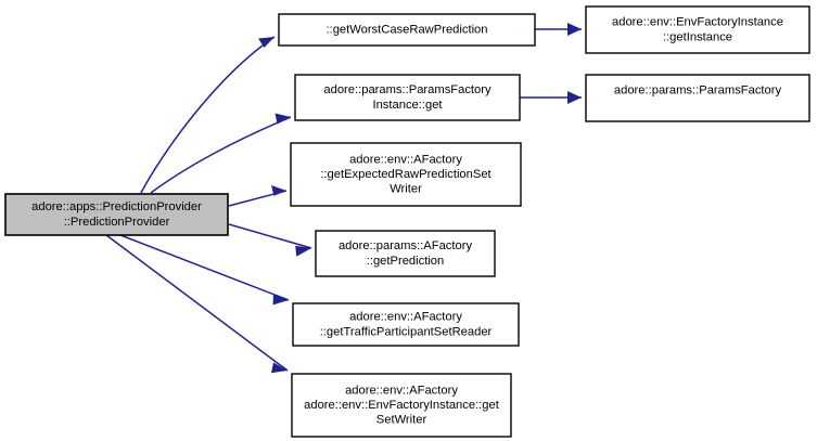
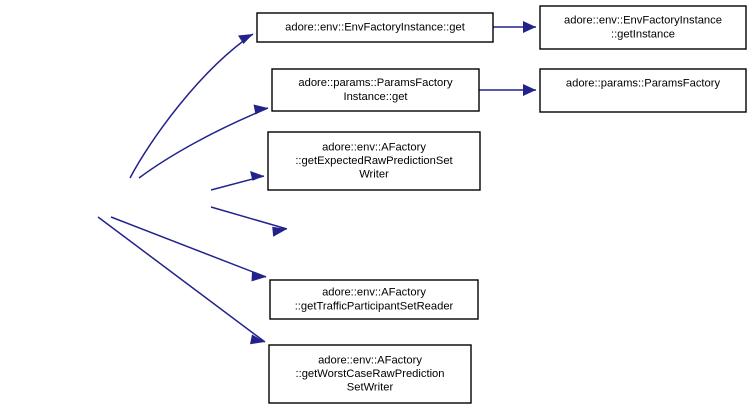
- adore::apps::PredictionProvider
- ::PredictionProvider
- ::getWorstCaseRawPrediction
+ adore::env::EnvFactoryInstance::get
  adore::params::ParamsFactory
  Instance::get
  adore::env::AFactory
  ::getExpectedRawPredictionSet
  Writer
- adore::params::AFactory
- ::getPrediction
  adore::env::AFactory
  ::getTrafficParticipantSetReader
  adore::env::AFactory
- adore::env::EnvFactoryInstance::get
+ ::getWorstCaseRawPrediction
  SetWriter
  adore::env::EnvFactoryInstance
  ::getInstance
  adore::params::ParamsFactory
